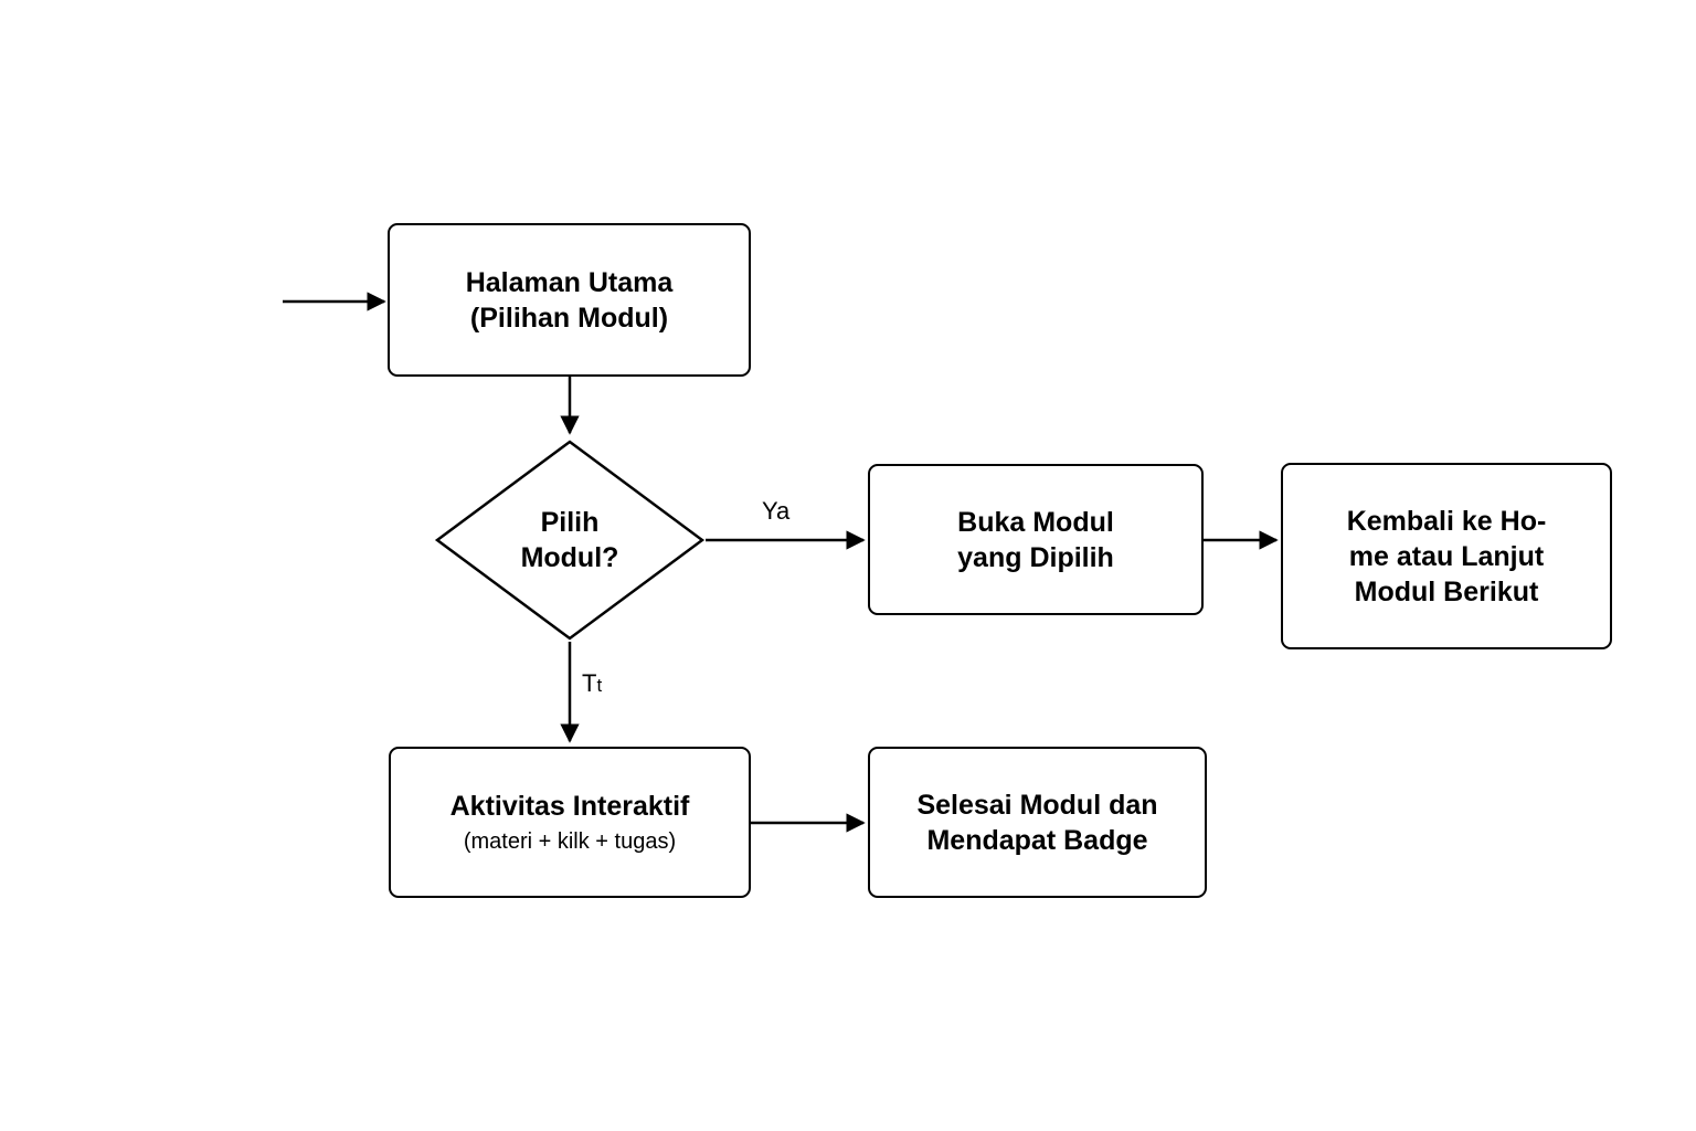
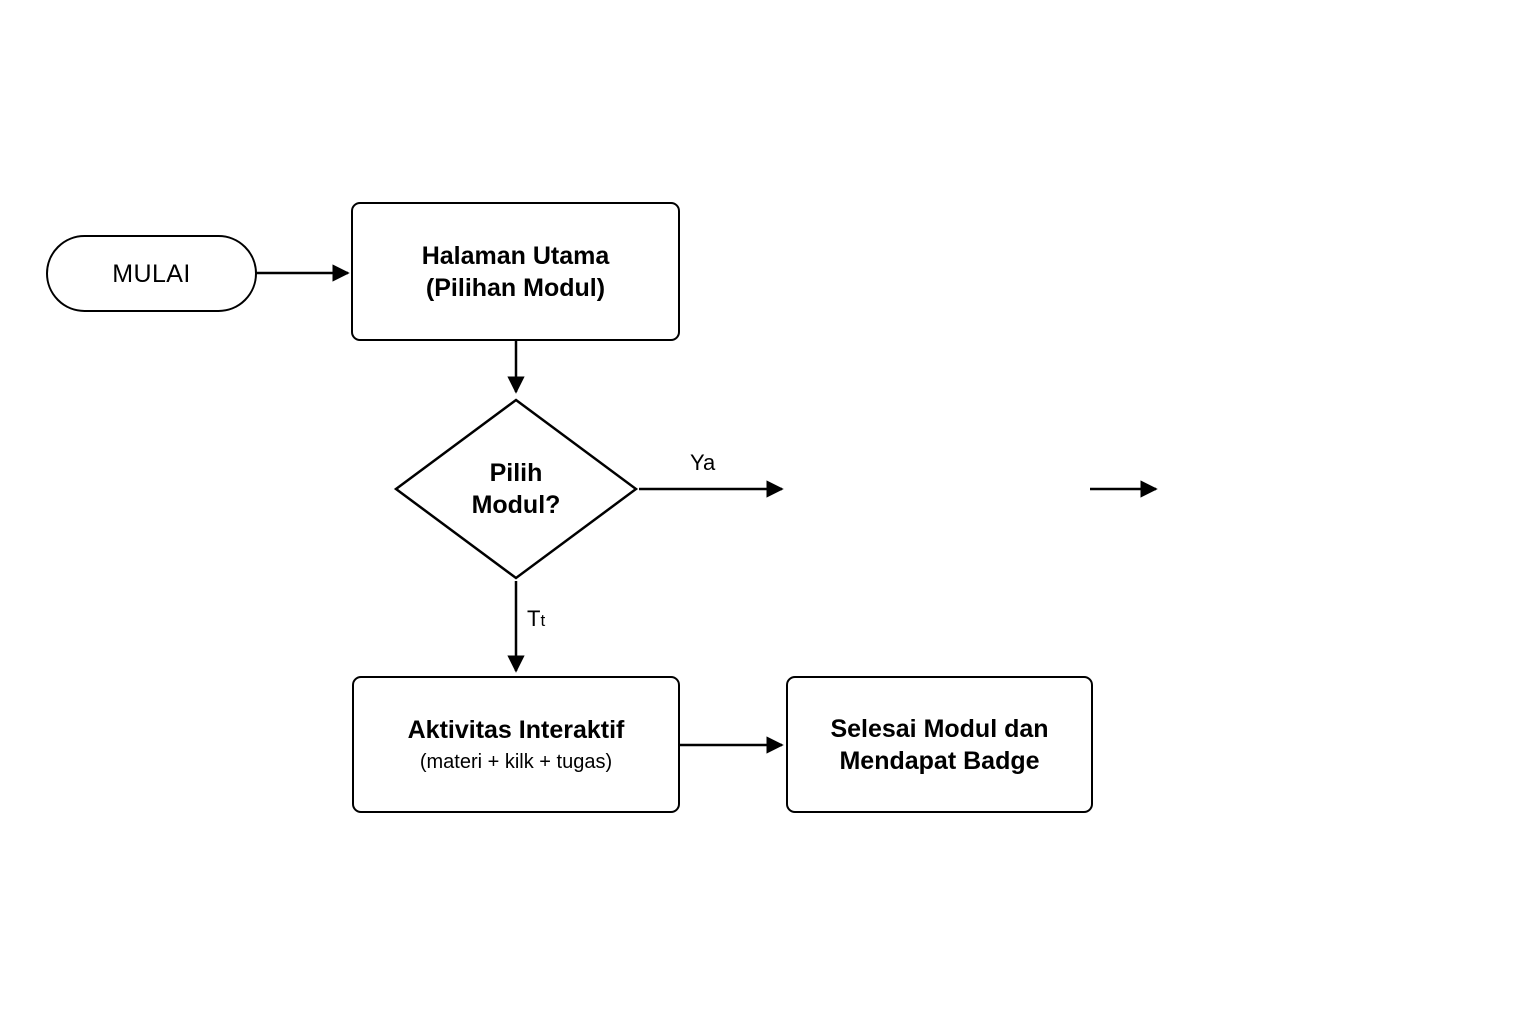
+ MULAI
  Halaman Utama
  (Pilihan Modul)
  Pilih
  Modul?
  Ya
  Tt
- Buka Modul
- yang Dipilih
- Kembali ke Ho-
- me atau Lanjut
- Modul Berikut
  Aktivitas Interaktif
  (materi + kilk + tugas)
  Selesai Modul dan
  Mendapat Badge
